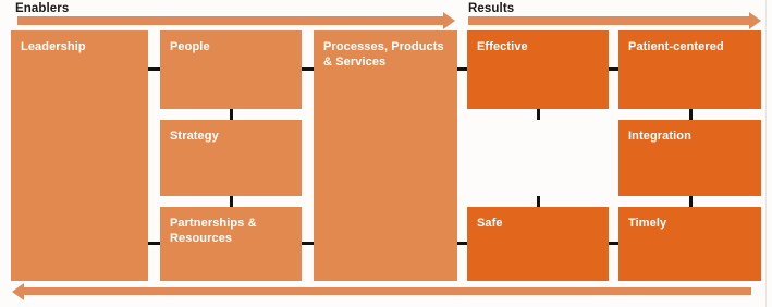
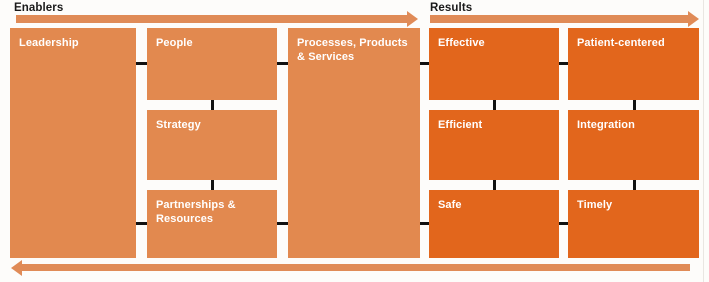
  Enablers
  Results
  Leadership
  People
  Strategy
  Partnerships & Resources
  Processes, Products & Services
  Effective
  Patient-centered
+ Efficient
  Integration
  Safe
  Timely
